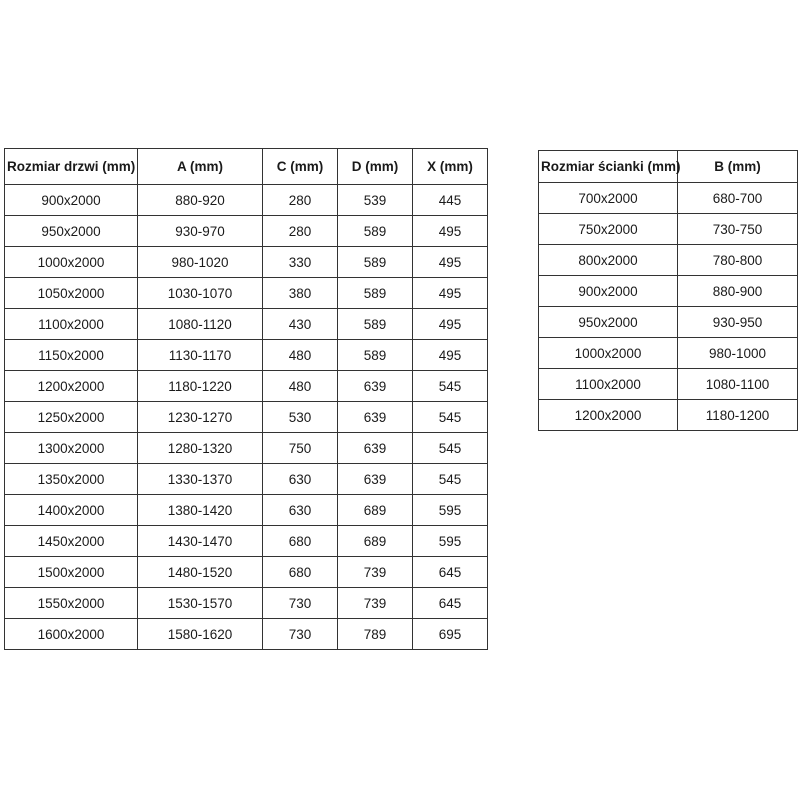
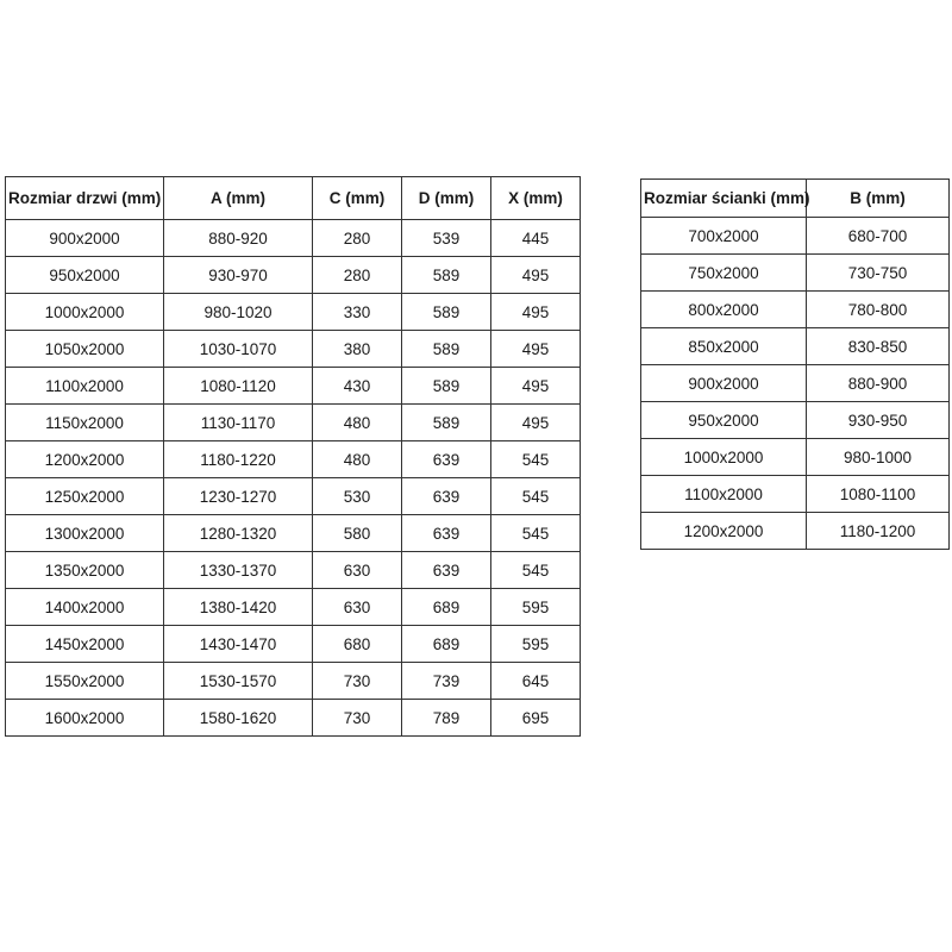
  Rozmiar drzwi (mm)	A (mm)	C (mm)	D (mm)	X (mm)
  900x2000	880-920	280	539	445
  950x2000	930-970	280	589	495
  1000x2000	980-1020	330	589	495
  1050x2000	1030-1070	380	589	495
  1100x2000	1080-1120	430	589	495
  1150x2000	1130-1170	480	589	495
  1200x2000	1180-1220	480	639	545
  1250x2000	1230-1270	530	639	545
- 1300x2000	1280-1320	750	639	545
+ 1300x2000	1280-1320	580	639	545
  1350x2000	1330-1370	630	639	545
  1400x2000	1380-1420	630	689	595
  1450x2000	1430-1470	680	689	595
- 1500x2000	1480-1520	680	739	645
  1550x2000	1530-1570	730	739	645
  1600x2000	1580-1620	730	789	695
  Rozmiar ścianki (mm)	B (mm)
  700x2000	680-700
  750x2000	730-750
  800x2000	780-800
+ 850x2000	830-850
  900x2000	880-900
  950x2000	930-950
  1000x2000	980-1000
  1100x2000	1080-1100
  1200x2000	1180-1200
